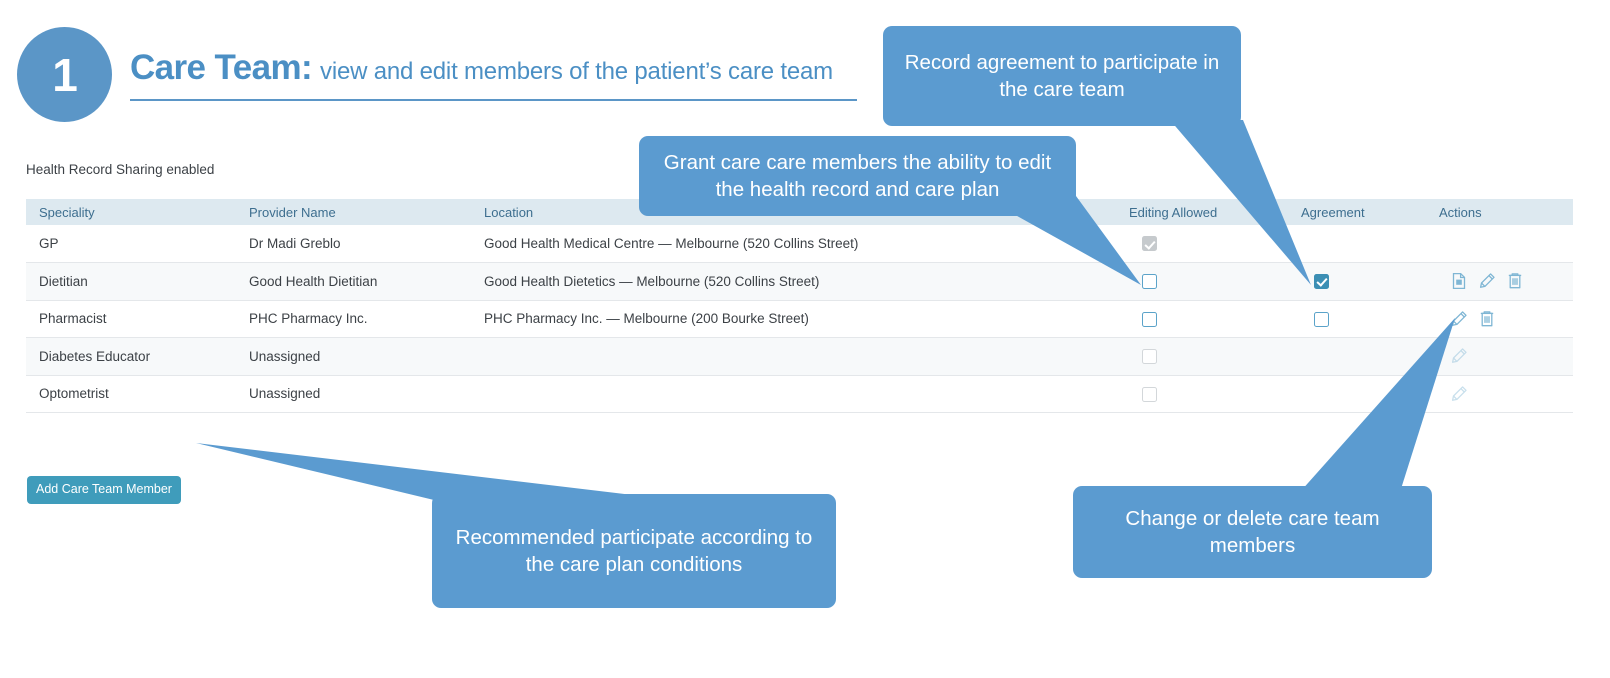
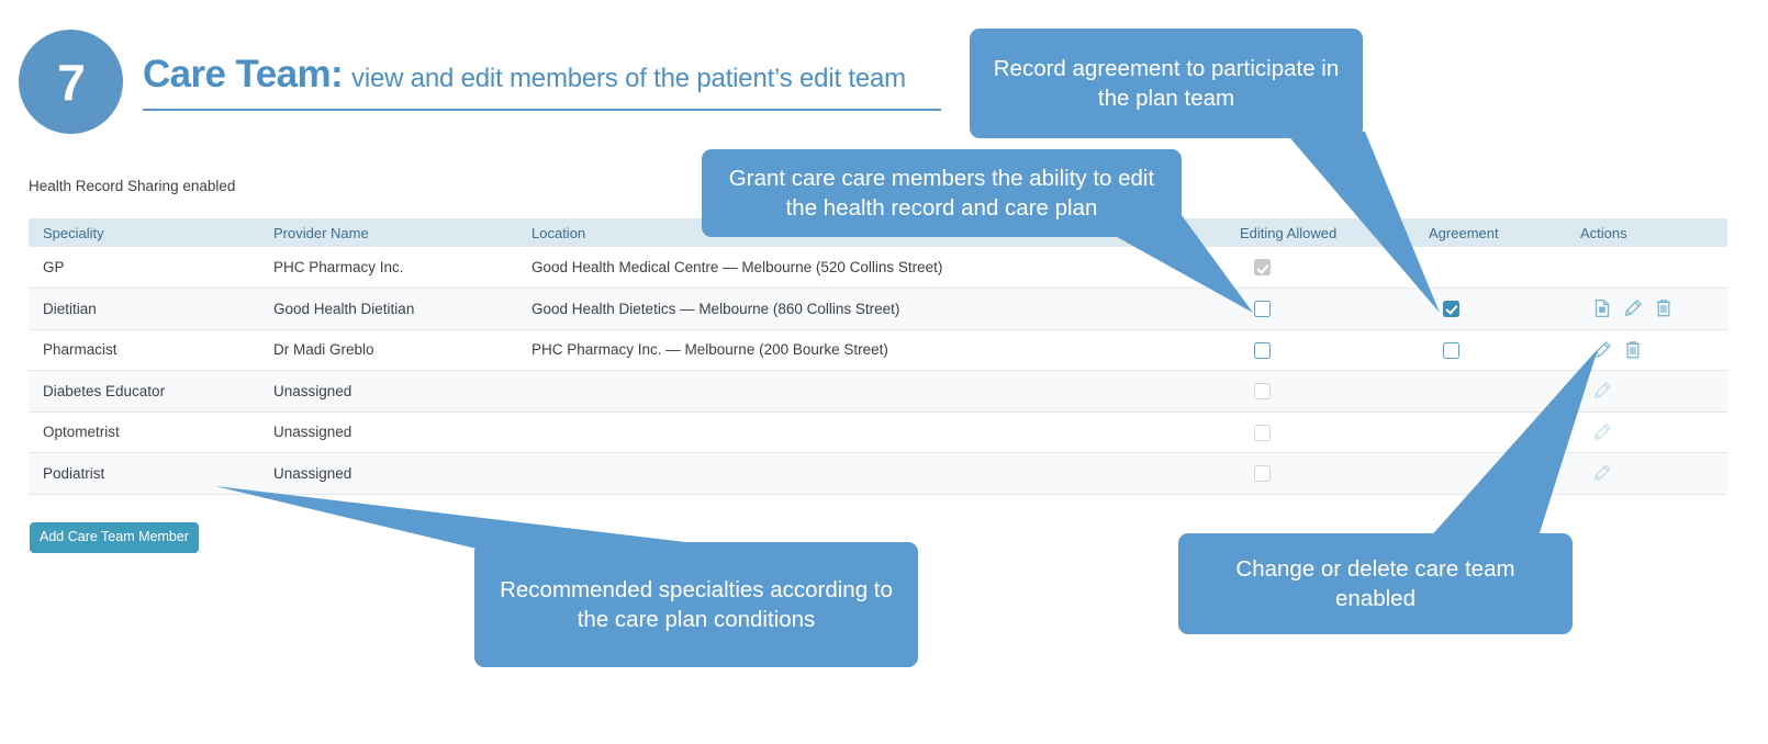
- 1
+ 7
- Care Team: view and edit members of the patient’s care team
+ Care Team: view and edit members of the patient’s edit team
  Health Record Sharing enabled
  Speciality	Provider Name	Location	Editing Allowed	Agreement	Actions
- GP	Dr Madi Greblo	Good Health Medical Centre — Melbourne (520 Collins Street)
+ GP	PHC Pharmacy Inc.	Good Health Medical Centre — Melbourne (520 Collins Street)
- Dietitian	Good Health Dietitian	Good Health Dietetics — Melbourne (520 Collins Street)
+ Dietitian	Good Health Dietitian	Good Health Dietetics — Melbourne (860 Collins Street)
- Pharmacist	PHC Pharmacy Inc.	PHC Pharmacy Inc. — Melbourne (200 Bourke Street)
+ Pharmacist	Dr Madi Greblo	PHC Pharmacy Inc. — Melbourne (200 Bourke Street)
  Diabetes Educator	Unassigned
  Optometrist	Unassigned
+ Podiatrist	Unassigned
  Add Care Team Member
- Record agreement to participate in the care team
+ Record agreement to participate in the plan team
  Grant care care members the ability to edit the health record and care plan
- Recommended participate according to the care plan conditions
+ Recommended specialties according to the care plan conditions
- Change or delete care team members
+ Change or delete care team enabled
